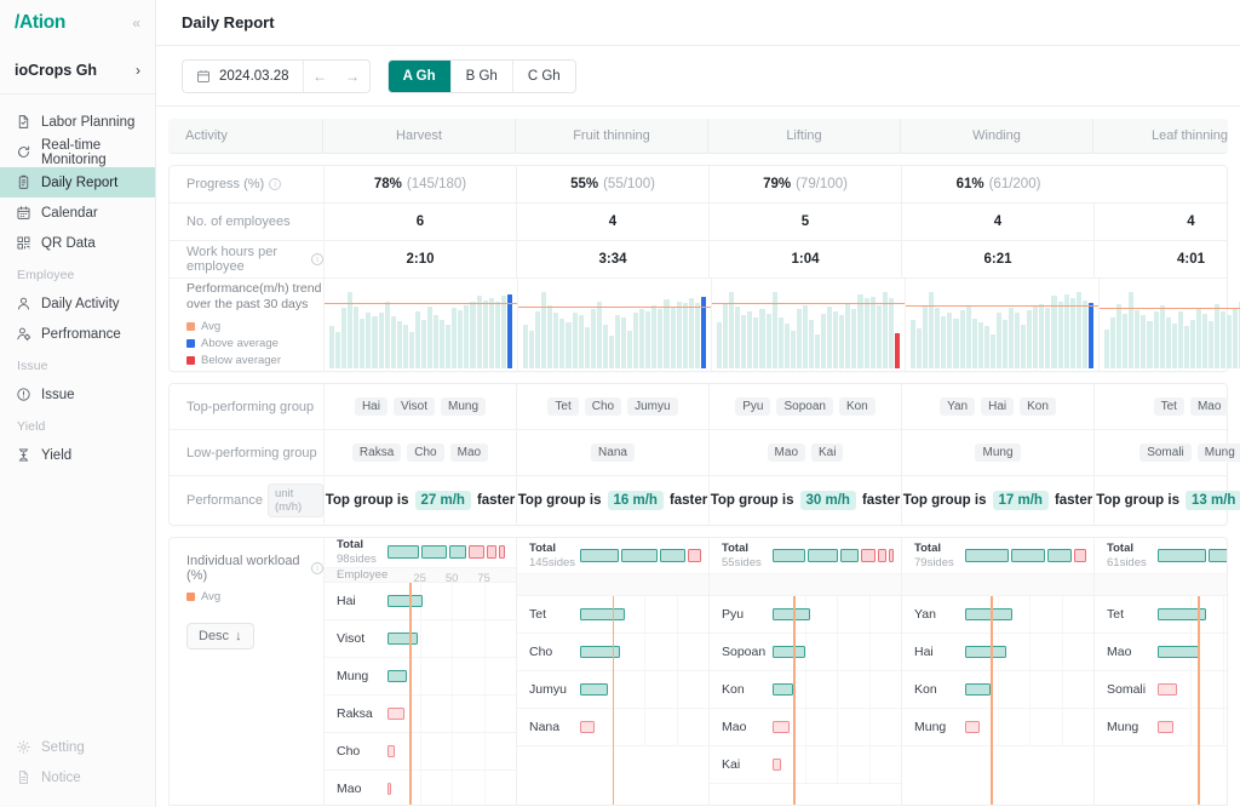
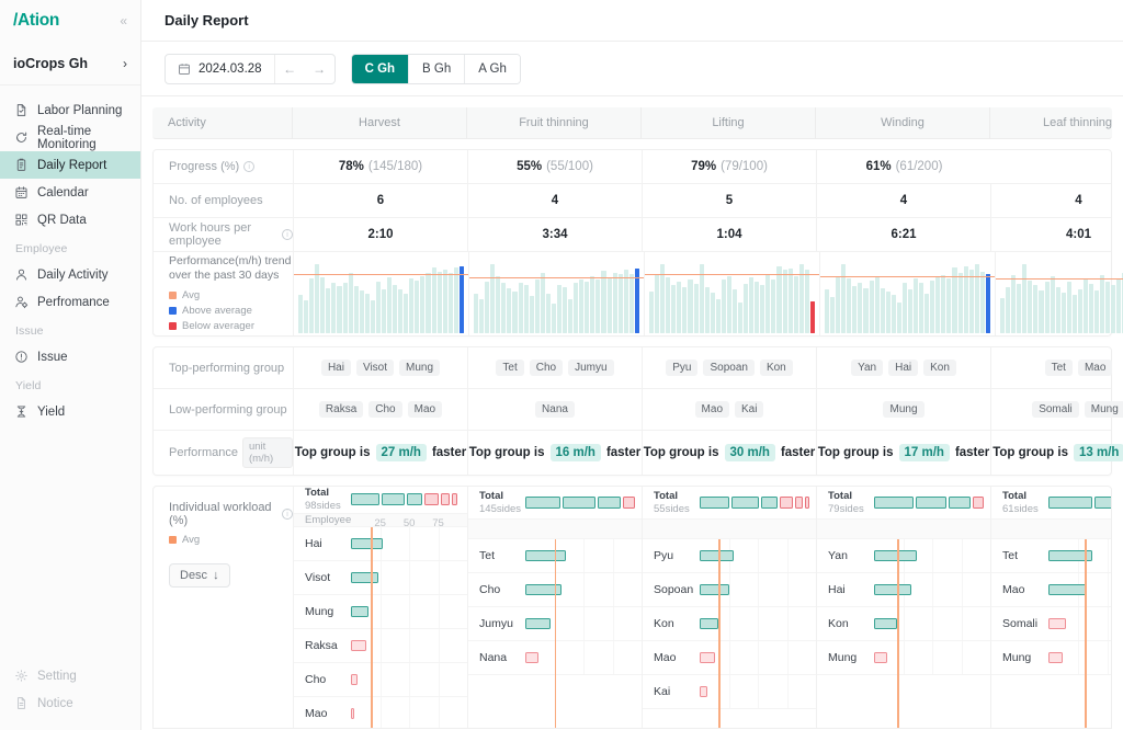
  /Ation
  «
  ioCrops Gh
  ›
  Labor Planning
  Real-time Monitoring
  Daily Report
  Calendar
  QR Data
  Employee
  Daily Activity
  Perfromance
  Issue
  Issue
  Yield
  Yield
  Setting
  Notice
  Daily Report
  2024.03.28
  ←
  →
- A Gh
+ C Gh
  B Gh
- C Gh
+ A Gh
  Activity
  Harvest
  Fruit thinning
  Lifting
  Winding
  Leaf thinning
  Progress (%)
  78%
  (145/180)
  55%
  (55/100)
  79%
  (79/100)
  61%
  (61/200)
  No. of employees
  6
  4
  5
  4
  4
  Work hours per employee
  2:10
  3:34
  1:04
  6:21
  4:01
  Performance(m/h) trend over the past 30 days
  Avg
  Above average
  Below averager
  Top-performing group
  Hai
  Visot
  Mung
  Tet
  Cho
  Jumyu
  Pyu
  Sopoan
  Kon
  Yan
  Hai
  Kon
  Tet
  Mao
  Low-performing group
  Raksa
  Cho
  Mao
  Nana
  Mao
  Kai
  Mung
  Somali
  Mung
  Performance
  unit (m/h)
  Top group is
  27 m/h
  faster
  Top group is
  16 m/h
  faster
  Top group is
  30 m/h
  faster
  Top group is
  17 m/h
  faster
  Top group is
  13 m/h
  Individual workload (%)
  Avg
  Desc
  ↓
  Total
  98sides
  Employee
  25
  50
  75
  Hai
  Visot
  Mung
  Raksa
  Cho
  Mao
  Total
  145sides
  Tet
  Cho
  Jumyu
  Nana
  Total
  55sides
  Pyu
  Sopoan
  Kon
  Mao
  Kai
  Total
  79sides
  Yan
  Hai
  Kon
  Mung
  Total
  61sides
  Tet
  Mao
  Somali
  Mung
